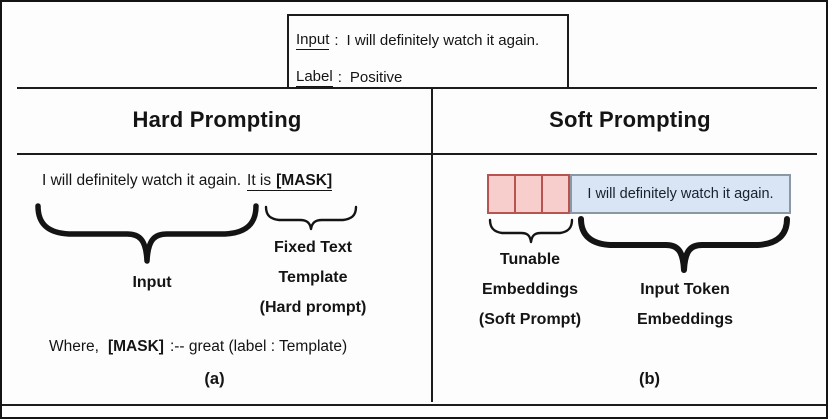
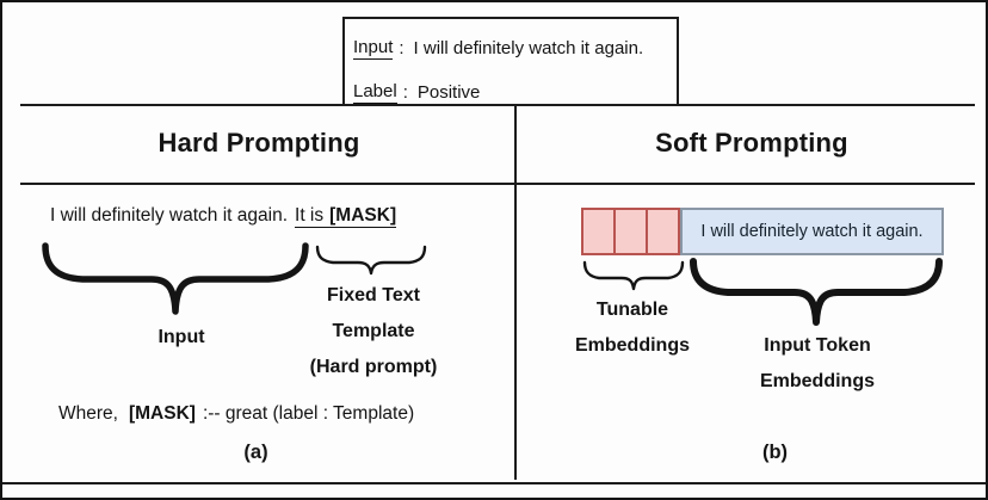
  Input
  :
  I will definitely watch it again.
  Label
  :
  Positive
  Hard Prompting
  Soft Prompting
  I will definitely watch it again. It is [MASK]
  Input
  Fixed Text
  Template
  (Hard prompt)
  Where, [MASK] :-- great (label : Template)
  (a)
  I will definitely watch it again.
  Tunable
  Embeddings
- (Soft Prompt)
  Input Token
  Embeddings
  (b)
